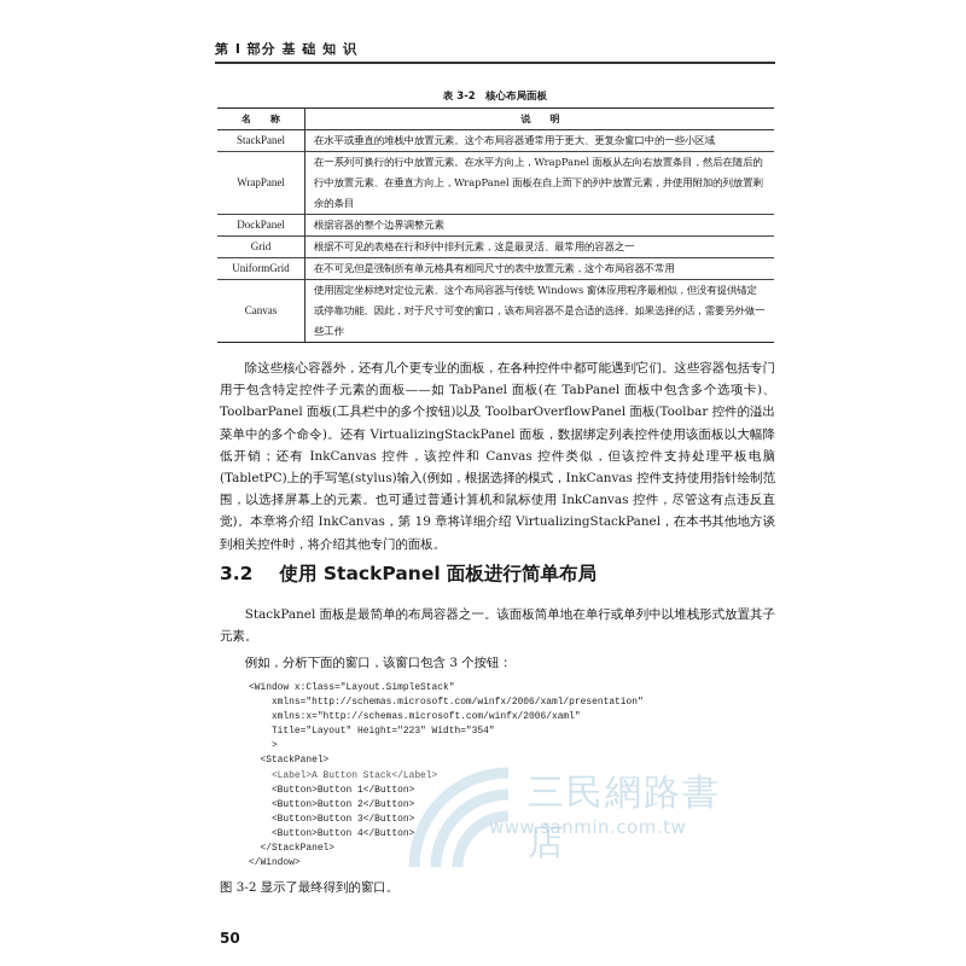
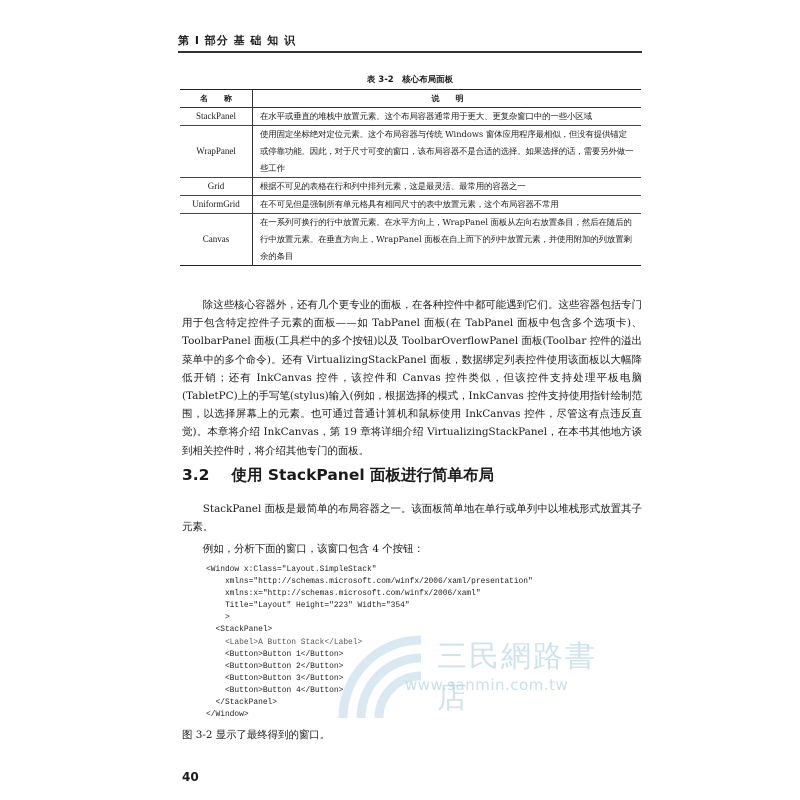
  第 I 部分 基 础 知 识
  表 3-2 核心布局面板
  名 称	说 明
  StackPanel	在水平或垂直的堆栈中放置元素。这个布局容器通常用于更大、更复杂窗口中的一些小区域
- WrapPanel	在一系列可换行的行中放置元素。在水平方向上，WrapPanel 面板从左向右放置条目，然后在随后的行中放置元素。在垂直方向上，WrapPanel 面板在自上而下的列中放置元素，并使用附加的列放置剩余的条目
+ WrapPanel	使用固定坐标绝对定位元素。这个布局容器与传统 Windows 窗体应用程序最相似，但没有提供锚定或停靠功能。因此，对于尺寸可变的窗口，该布局容器不是合适的选择。如果选择的话，需要另外做一些工作
- DockPanel	根据容器的整个边界调整元素
  Grid	根据不可见的表格在行和列中排列元素，这是最灵活、最常用的容器之一
  UniformGrid	在不可见但是强制所有单元格具有相同尺寸的表中放置元素，这个布局容器不常用
- Canvas	使用固定坐标绝对定位元素。这个布局容器与传统 Windows 窗体应用程序最相似，但没有提供锚定或停靠功能。因此，对于尺寸可变的窗口，该布局容器不是合适的选择。如果选择的话，需要另外做一些工作
+ Canvas	在一系列可换行的行中放置元素。在水平方向上，WrapPanel 面板从左向右放置条目，然后在随后的行中放置元素。在垂直方向上，WrapPanel 面板在自上而下的列中放置元素，并使用附加的列放置剩余的条目
  除这些核心容器外，还有几个更专业的面板，在各种控件中都可能遇到它们。这些容器包括专门用于包含特定控件子元素的面板——如 TabPanel 面板(在 TabPanel 面板中包含多个选项卡)、ToolbarPanel 面板(工具栏中的多个按钮)以及 ToolbarOverflowPanel 面板(Toolbar 控件的溢出菜单中的多个命令)。还有 VirtualizingStackPanel 面板，数据绑定列表控件使用该面板以大幅降低开销；还有 InkCanvas 控件，该控件和 Canvas 控件类似，但该控件支持处理平板电脑(TabletPC)上的手写笔(stylus)输入(例如，根据选择的模式，InkCanvas 控件支持使用指针绘制范围，以选择屏幕上的元素。也可通过普通计算机和鼠标使用 InkCanvas 控件，尽管这有点违反直觉)。本章将介绍 InkCanvas，第 19 章将详细介绍 VirtualizingStackPanel，在本书其他地方谈到相关控件时，将介绍其他专门的面板。
  3.2 使用 StackPanel 面板进行简单布局
  StackPanel 面板是最简单的布局容器之一。该面板简单地在单行或单列中以堆栈形式放置其子元素。
- 例如，分析下面的窗口，该窗口包含 3 个按钮：
+ 例如，分析下面的窗口，该窗口包含 4 个按钮：
  <Window x:Class="Layout.SimpleStack" xmlns="http://schemas.microsoft.com/winfx/2006/xaml/presentation" xmlns:x="http://schemas.microsoft.com/winfx/2006/xaml" Title="Layout" Height="223" Width="354" > <StackPanel> <Label>A Button Stack</Label> <Button>Button 1</Button> <Button>Button 2</Button> <Button>Button 3</Button> <Button>Button 4</Button> </StackPanel> </Window>
  三民網路書店
  www.sanmin.com.tw
  图 3-2 显示了最终得到的窗口。
- 50
+ 40
